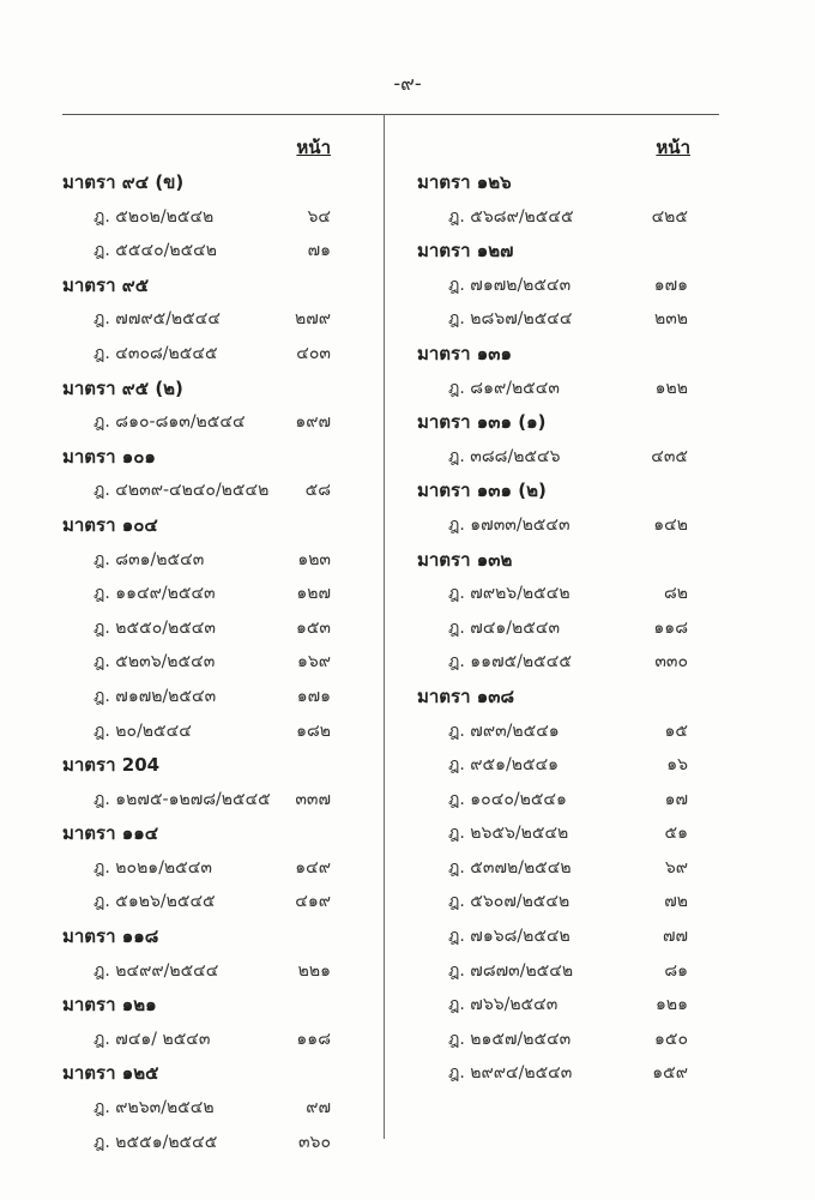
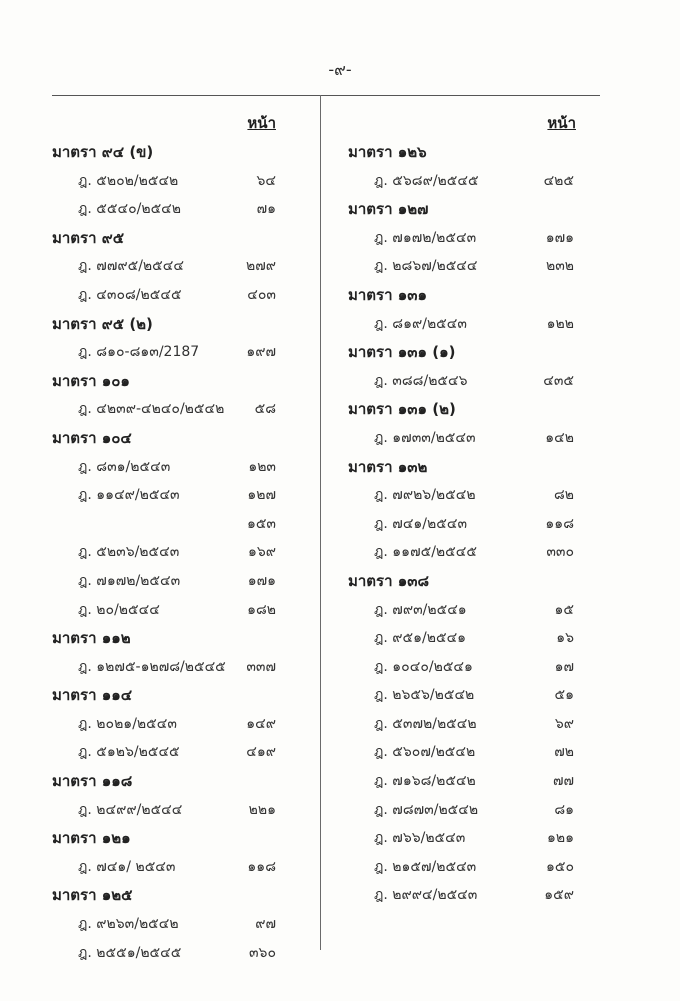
  -๙-
  หน้า
  มาตรา ๙๔ (ข)
  ฎ. ๕๒๐๒/๒๕๔๒
  ๖๔
  ฎ. ๕๕๔๐/๒๕๔๒
  ๗๑
  มาตรา ๙๕
  ฎ. ๗๗๙๕/๒๕๔๔
  ๒๗๙
  ฎ. ๔๓๐๘/๒๕๔๕
  ๔๐๓
  มาตรา ๙๕ (๒)
- ฎ. ๘๑๐-๘๑๓/๒๕๔๔
+ ฎ. ๘๑๐-๘๑๓/2187
  ๑๙๗
  มาตรา ๑๐๑
  ฎ. ๔๒๓๙-๔๒๔๐/๒๕๔๒
  ๕๘
  มาตรา ๑๐๔
  ฎ. ๘๓๑/๒๕๔๓
  ๑๒๓
  ฎ. ๑๑๔๙/๒๕๔๓
  ๑๒๗
- ฎ. ๒๕๕๐/๒๕๔๓
  ๑๕๓
  ฎ. ๕๒๓๖/๒๕๔๓
  ๑๖๙
  ฎ. ๗๑๗๒/๒๕๔๓
  ๑๗๑
  ฎ. ๒๐/๒๕๔๔
  ๑๘๒
- มาตรา 204
+ มาตรา ๑๑๒
  ฎ. ๑๒๗๕-๑๒๗๘/๒๕๔๕
  ๓๓๗
  มาตรา ๑๑๔
  ฎ. ๒๐๒๑/๒๕๔๓
  ๑๔๙
  ฎ. ๕๑๒๖/๒๕๔๕
  ๔๑๙
  มาตรา ๑๑๘
  ฎ. ๒๔๙๙/๒๕๔๔
  ๒๒๑
  มาตรา ๑๒๑
  ฎ. ๗๔๑/ ๒๕๔๓
  ๑๑๘
  มาตรา ๑๒๕
  ฎ. ๙๒๖๓/๒๕๔๒
  ๙๗
  ฎ. ๒๕๕๑/๒๕๔๕
  ๓๖๐
  หน้า
  มาตรา ๑๒๖
  ฎ. ๕๖๘๙/๒๕๔๕
  ๔๒๕
  มาตรา ๑๒๗
  ฎ. ๗๑๗๒/๒๕๔๓
  ๑๗๑
  ฎ. ๒๘๖๗/๒๕๔๔
  ๒๓๒
  มาตรา ๑๓๑
  ฎ. ๘๑๙/๒๕๔๓
  ๑๒๒
  มาตรา ๑๓๑ (๑)
  ฎ. ๓๘๘/๒๕๔๖
  ๔๓๕
  มาตรา ๑๓๑ (๒)
  ฎ. ๑๗๓๓/๒๕๔๓
  ๑๔๒
  มาตรา ๑๓๒
  ฎ. ๗๙๒๖/๒๕๔๒
  ๘๒
  ฎ. ๗๔๑/๒๕๔๓
  ๑๑๘
  ฎ. ๑๑๗๕/๒๕๔๕
  ๓๓๐
  มาตรา ๑๓๘
  ฎ. ๗๙๓/๒๕๔๑
  ๑๕
  ฎ. ๙๕๑/๒๕๔๑
  ๑๖
  ฎ. ๑๐๔๐/๒๕๔๑
  ๑๗
  ฎ. ๒๖๕๖/๒๕๔๒
  ๕๑
  ฎ. ๕๓๗๒/๒๕๔๒
  ๖๙
  ฎ. ๕๖๐๗/๒๕๔๒
  ๗๒
  ฎ. ๗๑๖๘/๒๕๔๒
  ๗๗
  ฎ. ๗๘๗๓/๒๕๔๒
  ๘๑
  ฎ. ๗๖๖/๒๕๔๓
  ๑๒๑
  ฎ. ๒๑๕๗/๒๕๔๓
  ๑๕๐
  ฎ. ๒๙๙๔/๒๕๔๓
  ๑๕๙
